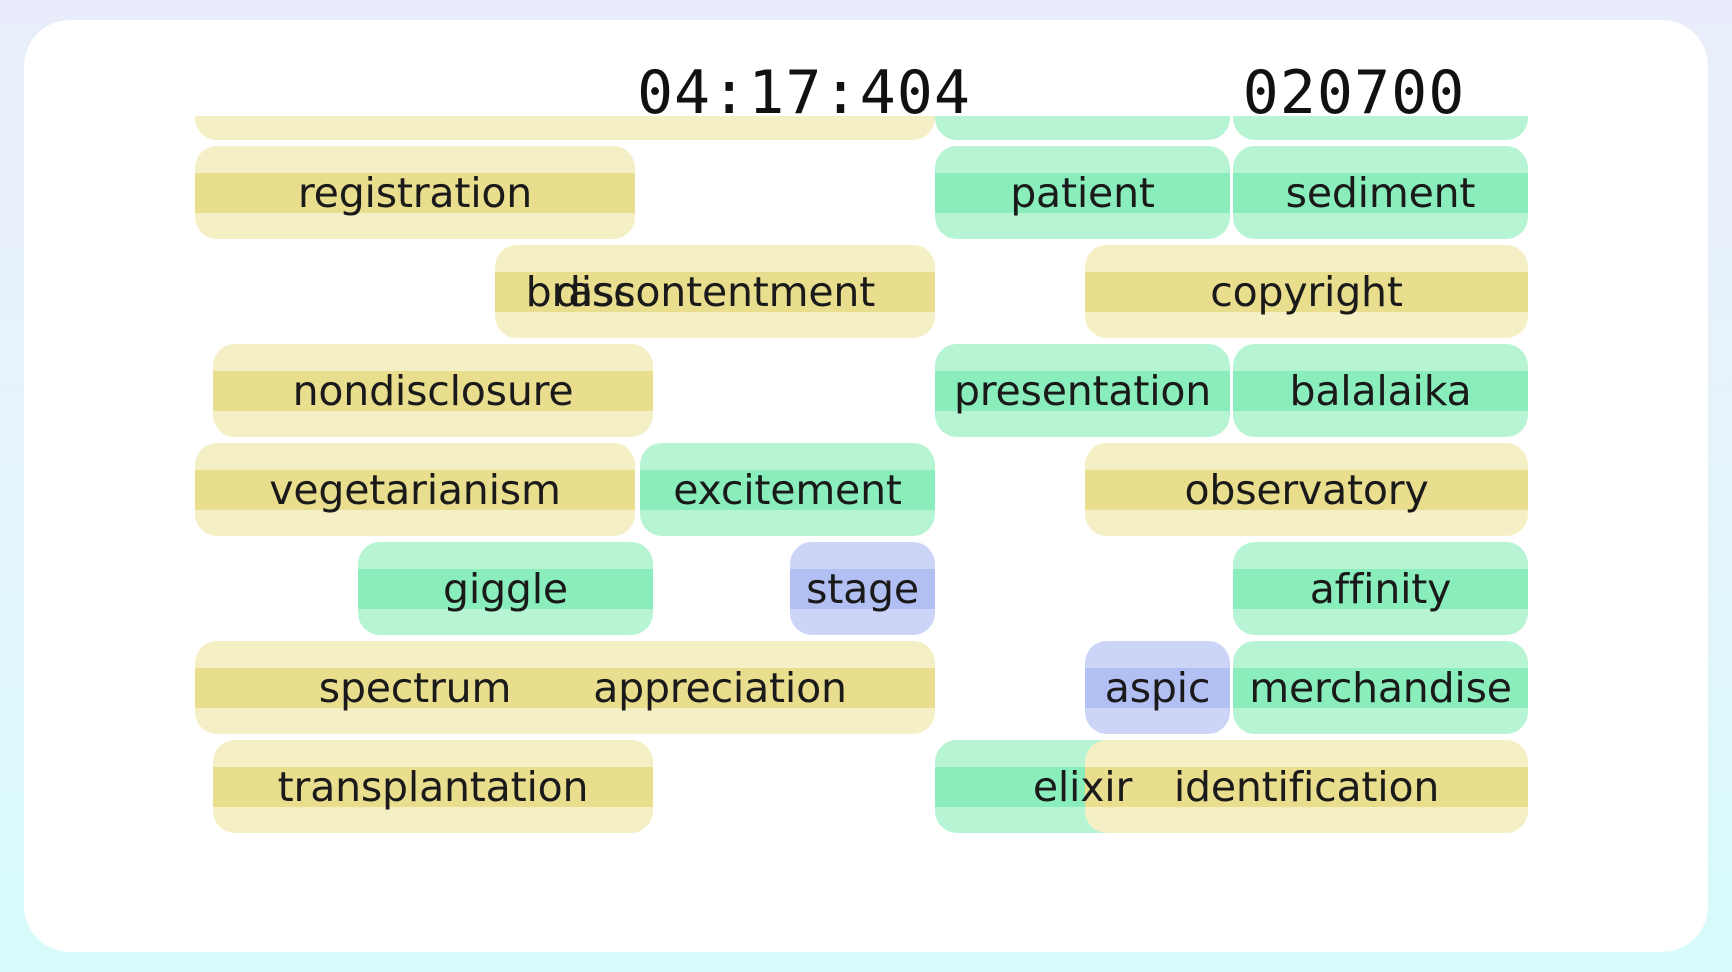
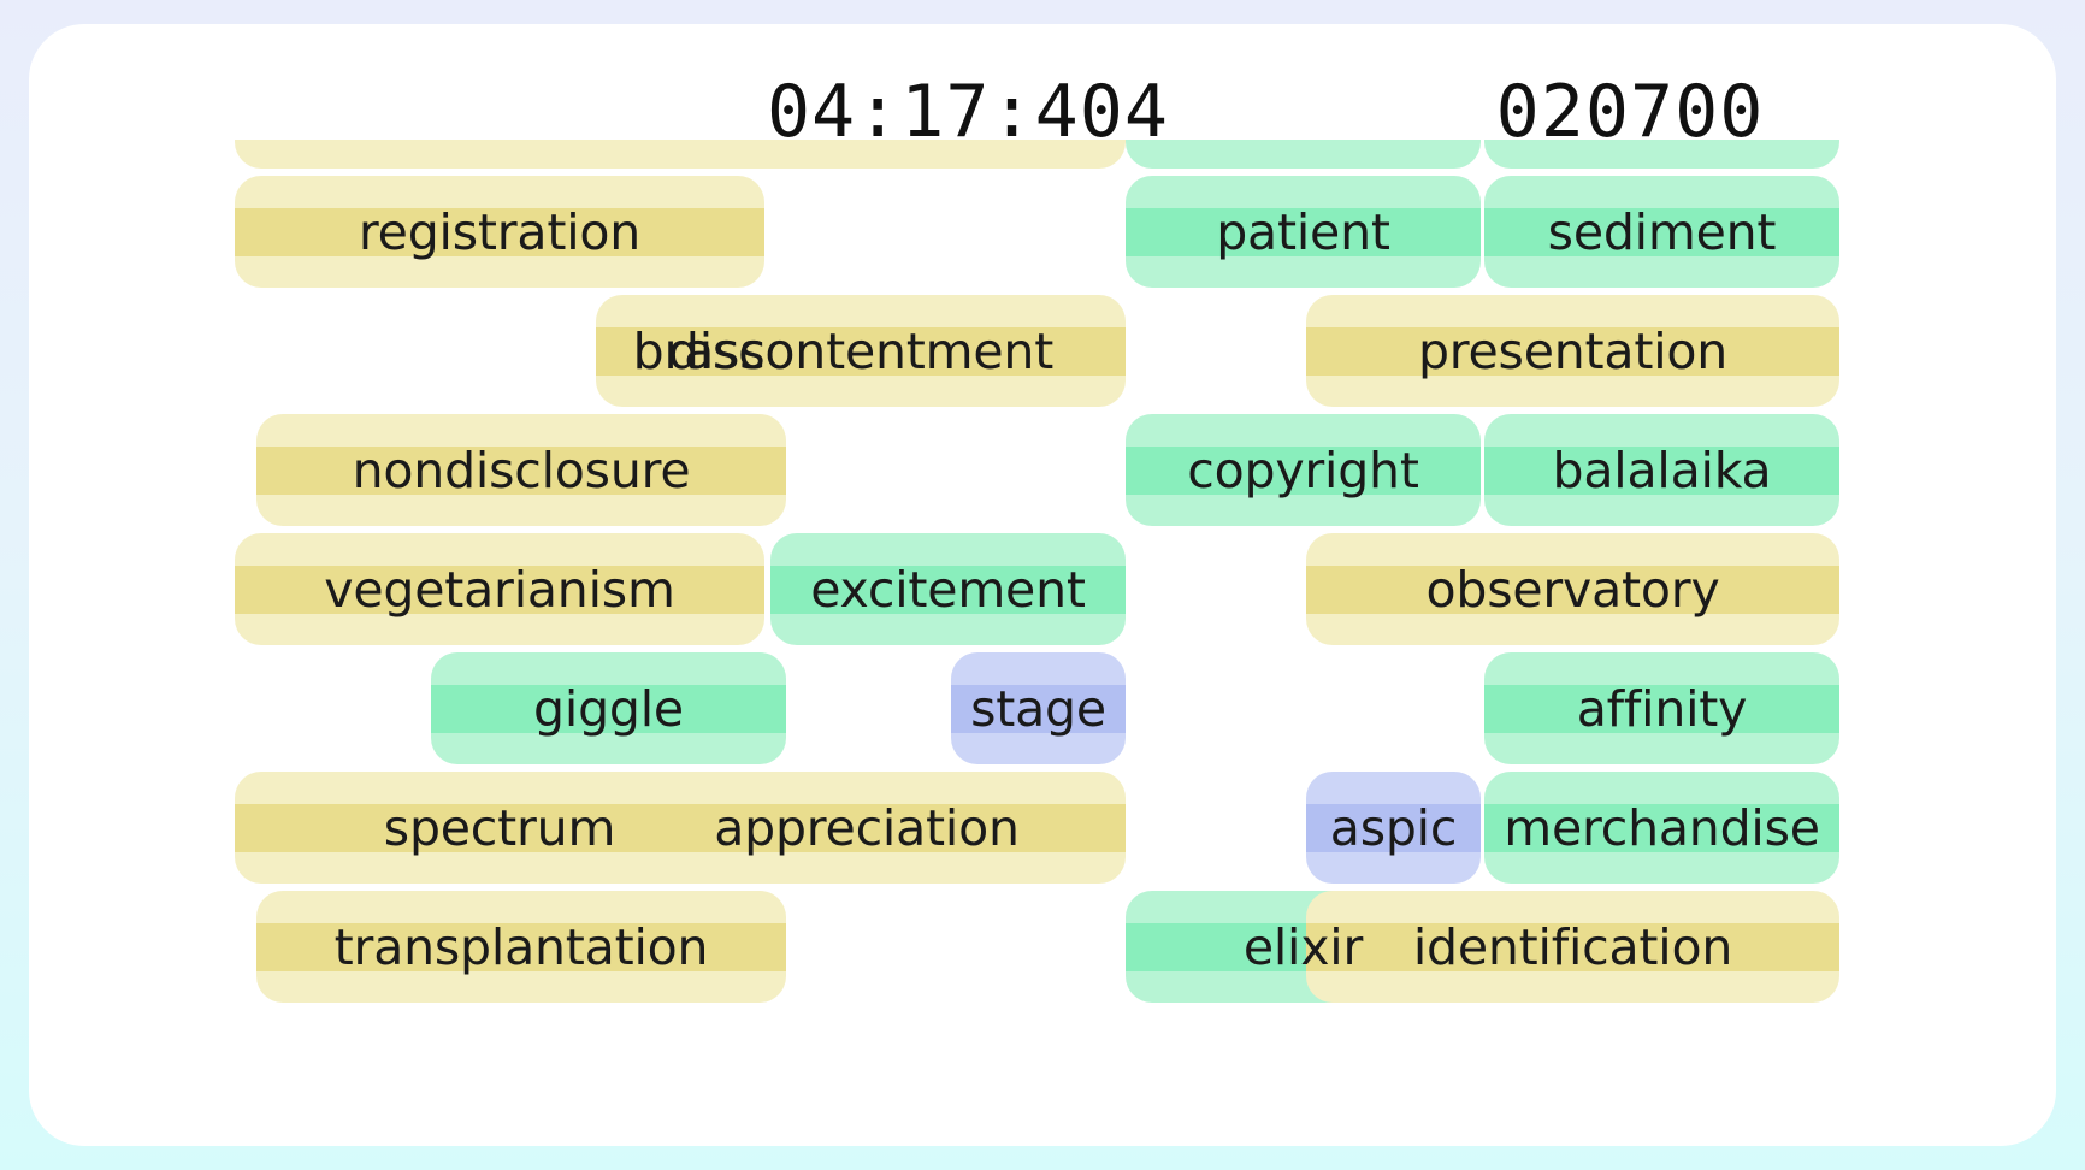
  04:17:404
  020700
  registration
  patient
  sediment
  brass
  discontentment
- copyright
+ presentation
  nondisclosure
- presentation
+ copyright
  balalaika
  vegetarianism
  excitement
  observatory
  giggle
  stage
  affinity
  spectrum
  appreciation
  aspic
  merchandise
  transplantation
  elixir
  identification
